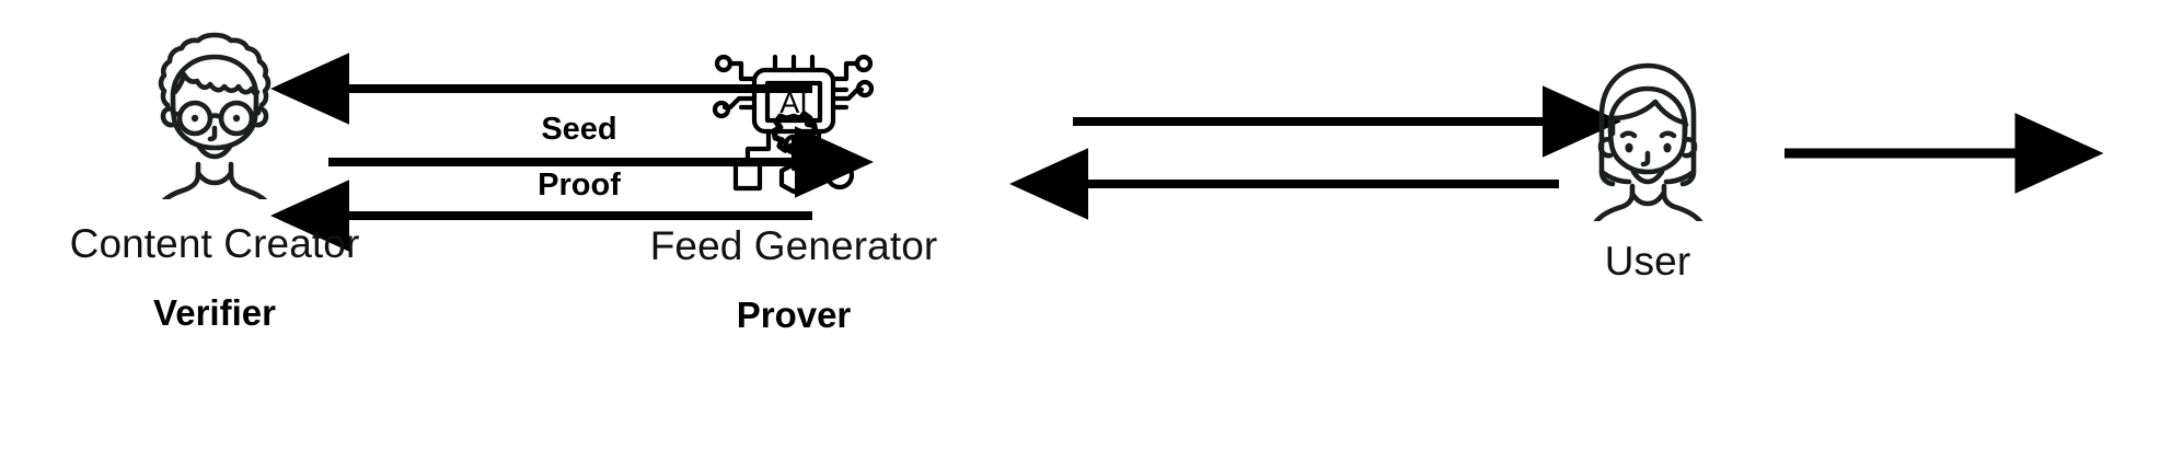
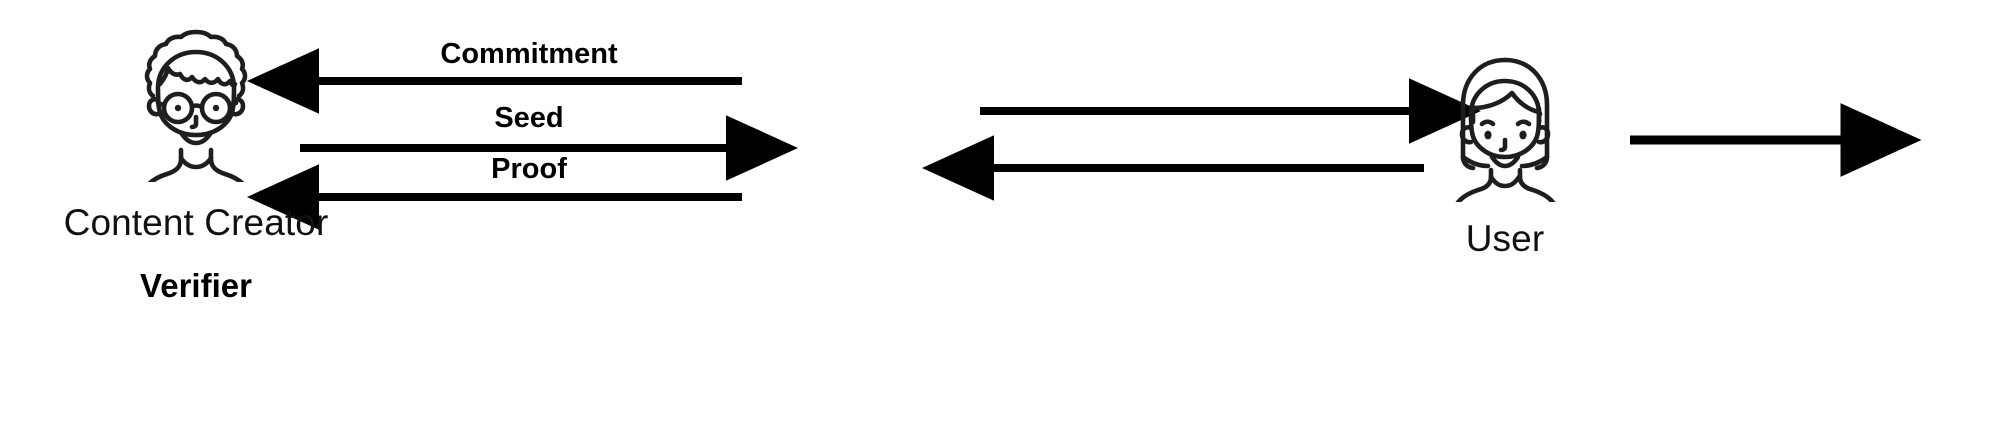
+ Commitment
  Seed
  Proof
  Content Creator
  Verifier
- AI
- Feed Generator
- Prover
  User
